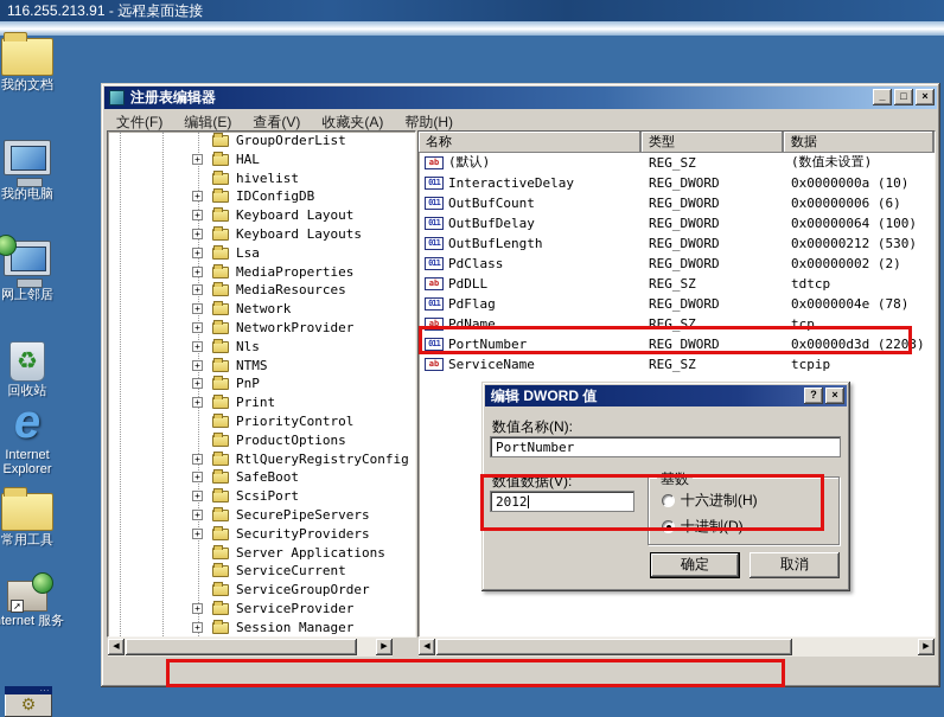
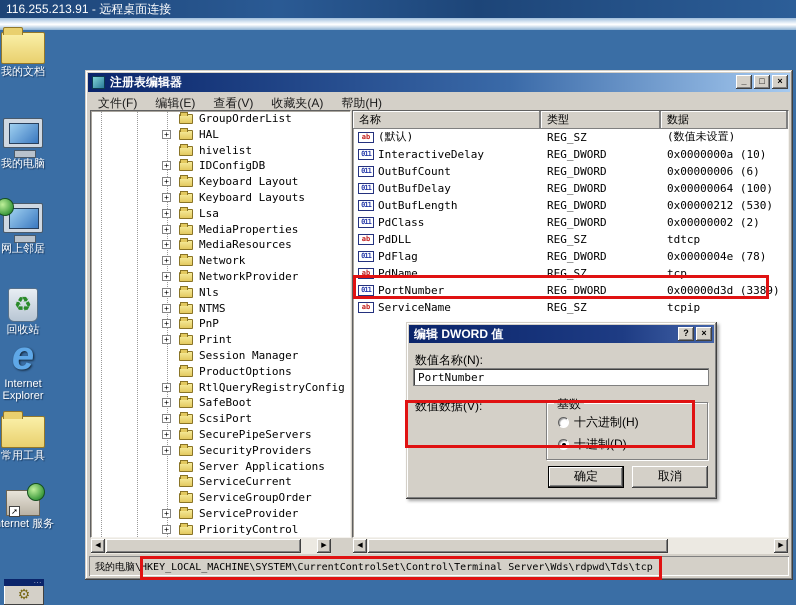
  116.255.213.91 - 远程桌面连接
  我的文档
  我的电脑
  网上邻居
  ♻
  回收站
  e
  Internet Explorer
  常用工具
  ➚
  ternet 服务
  注册表编辑器
  _
  □
  ×
  文件(F)
  编辑(E)
  查看(V)
  收藏夹(A)
  帮助(H)
  GroupOrderList
  +
  HAL
  hivelist
  +
  IDConfigDB
  +
  Keyboard Layout
  +
  Keyboard Layouts
  +
  Lsa
  +
  MediaProperties
  +
  MediaResources
  +
  Network
  +
  NetworkProvider
  +
  Nls
  +
  NTMS
  +
  PnP
  +
  Print
- PriorityControl
+ Session Manager
  ProductOptions
  +
  RtlQueryRegistryConfig
  +
  SafeBoot
  +
  ScsiPort
  +
  SecurePipeServers
  +
  SecurityProviders
  Server Applications
  ServiceCurrent
  ServiceGroupOrder
  +
  ServiceProvider
  +
- Session Manager
+ PriorityControl
  名称
  类型
  数据
  ab
  (默认)
  REG_SZ
  (数值未设置)
  011
  InteractiveDelay
  REG_DWORD
  0x0000000a (10)
  011
  OutBufCount
  REG_DWORD
  0x00000006 (6)
  011
  OutBufDelay
  REG_DWORD
  0x00000064 (100)
  011
  OutBufLength
  REG_DWORD
  0x00000212 (530)
  011
  PdClass
  REG_DWORD
  0x00000002 (2)
  ab
  PdDLL
  REG_SZ
  tdtcp
  011
  PdFlag
  REG_DWORD
  0x0000004e (78)
  ab
  PdName
  REG_SZ
  tcp
  011
  PortNumber
  REG_DWORD
- 0x00000d3d (2203)
+ 0x00000d3d (3389)
  ab
  ServiceName
  REG_SZ
  tcpip
+ 我的电脑\HKEY_LOCAL_MACHINE\SYSTEM\CurrentControlSet\Control\Terminal Server\Wds\rdpwd\Tds\tcp
  编辑 DWORD 值
  ?
  ×
  数值名称(N):
  PortNumber
  数值数据(V):
- 2012
  基数
  十六进制(H)
  十进制(D)
  确定
  取消
  ⚙
